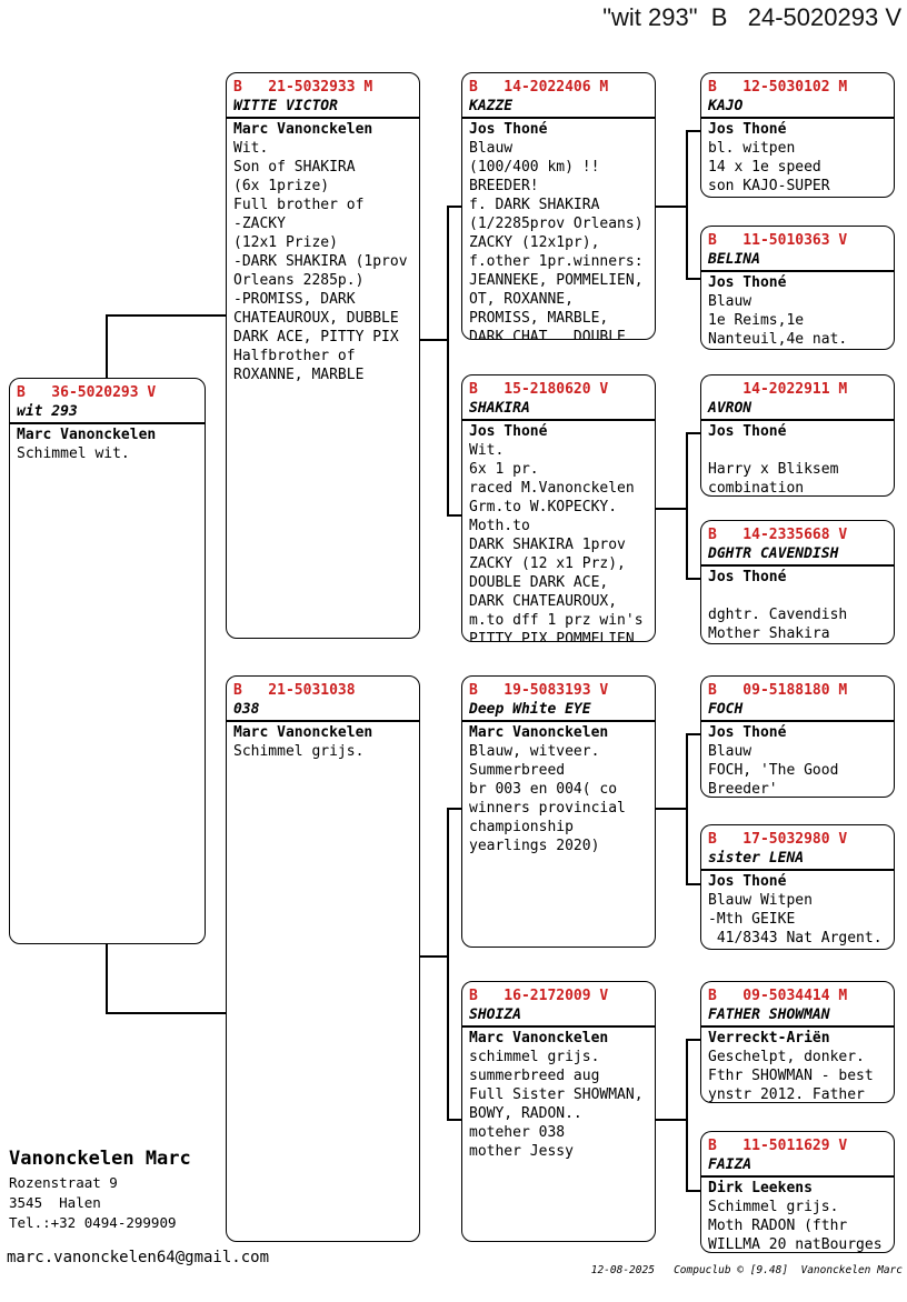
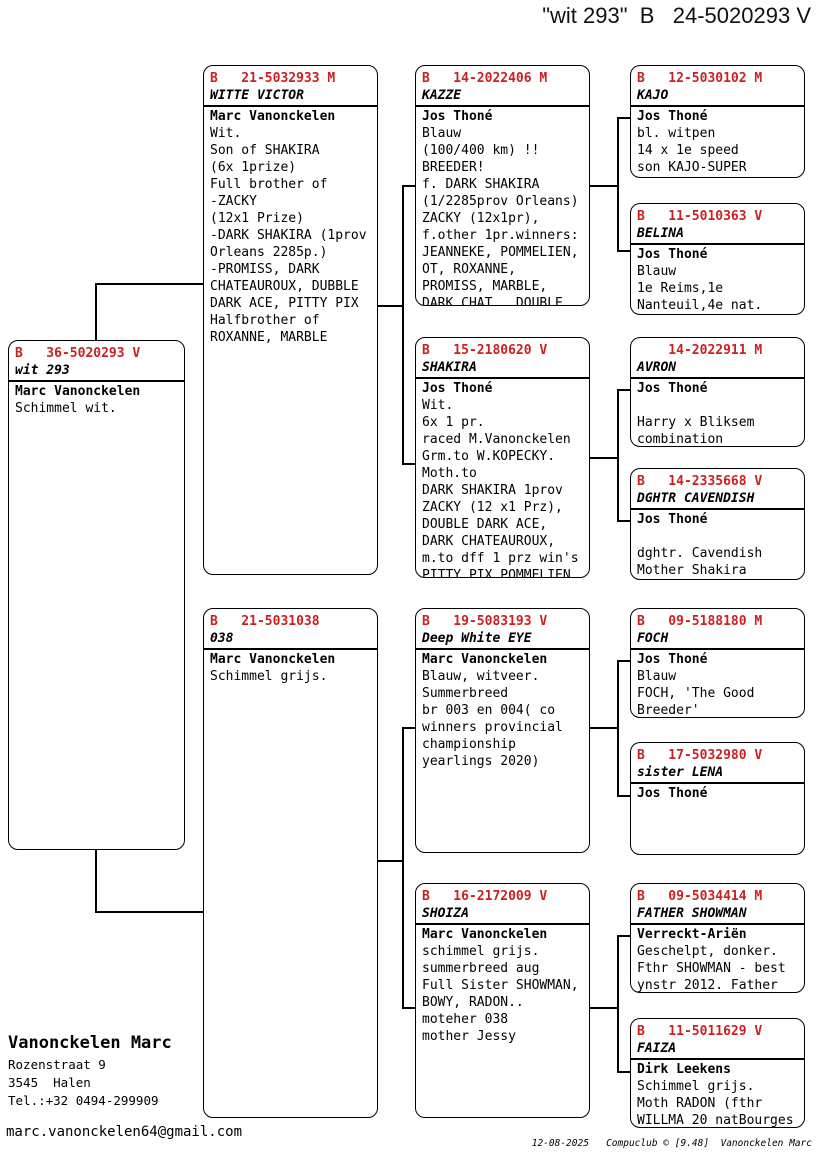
  "wit 293" B 24-5020293 V
  B 36-5020293 V
  wit 293
  Marc Vanonckelen
  Schimmel wit.
  B 21-5032933 M
  WITTE VICTOR
  Marc Vanonckelen
  Wit.
  Son of SHAKIRA
  (6x 1prize)
  Full brother of
  -ZACKY
  (12x1 Prize)
  -DARK SHAKIRA (1prov
  Orleans 2285p.)
  -PROMISS, DARK
  CHATEAUROUX, DUBBLE
  DARK ACE, PITTY PIX
  Halfbrother of
  ROXANNE, MARBLE
  B 21-5031038
  038
  Marc Vanonckelen
  Schimmel grijs.
  B 14-2022406 M
  KAZZE
  Jos Thoné
  Blauw
  (100/400 km) !!
  BREEDER!
  f. DARK SHAKIRA
  (1/2285prov Orleans)
  ZACKY (12x1pr),
  f.other 1pr.winners:
  JEANNEKE, POMMELIEN,
  OT, ROXANNE,
  PROMISS, MARBLE,
  DARK CHAT., DOUBLE
  B 15-2180620 V
  SHAKIRA
  Jos Thoné
  Wit.
  6x 1 pr.
  raced M.Vanonckelen
  Grm.to W.KOPECKY.
  Moth.to
  DARK SHAKIRA 1prov
  ZACKY (12 x1 Prz),
  DOUBLE DARK ACE,
  DARK CHATEAUROUX,
  m.to dff 1 prz win's
  PITTY PIX,POMMELIEN,
  B 19-5083193 V
  Deep White EYE
  Marc Vanonckelen
  Blauw, witveer.
  Summerbreed
  br 003 en 004( co
  winners provincial
  championship
  yearlings 2020)
  B 16-2172009 V
  SHOIZA
  Marc Vanonckelen
  schimmel grijs.
  summerbreed aug
  Full Sister SHOWMAN,
  BOWY, RADON..
  moteher 038
  mother Jessy
  B 12-5030102 M
  KAJO
  Jos Thoné
  bl. witpen
  14 x 1e speed
  son KAJO-SUPER
  B 11-5010363 V
  BELINA
  Jos Thoné
  Blauw
  1e Reims,1e
  Nanteuil,4e nat.
  14-2022911 M
  AVRON
  Jos Thoné
  Harry x Bliksem
  combination
  B 14-2335668 V
  DGHTR CAVENDISH
  Jos Thoné
  dghtr. Cavendish
  Mother Shakira
  B 09-5188180 M
  FOCH
  Jos Thoné
  Blauw
  FOCH, 'The Good
  Breeder'
  B 17-5032980 V
  sister LENA
  Jos Thoné
- Blauw Witpen
- -Mth GEIKE
- 41/8343 Nat Argent.
  B 09-5034414 M
  FATHER SHOWMAN
  Verreckt-Ariën
  Geschelpt, donker.
  Fthr SHOWMAN - best
  ynstr 2012. Father
  B 11-5011629 V
  FAIZA
  Dirk Leekens
  Schimmel grijs.
  Moth RADON (fthr
  WILLMA 20 natBourges
  Vanonckelen Marc
  Rozenstraat 9
  3545 Halen
  Tel.:+32 0494-299909
  marc.vanonckelen64@gmail.com
  12-08-2025 Compuclub © [9.48] Vanonckelen Marc
